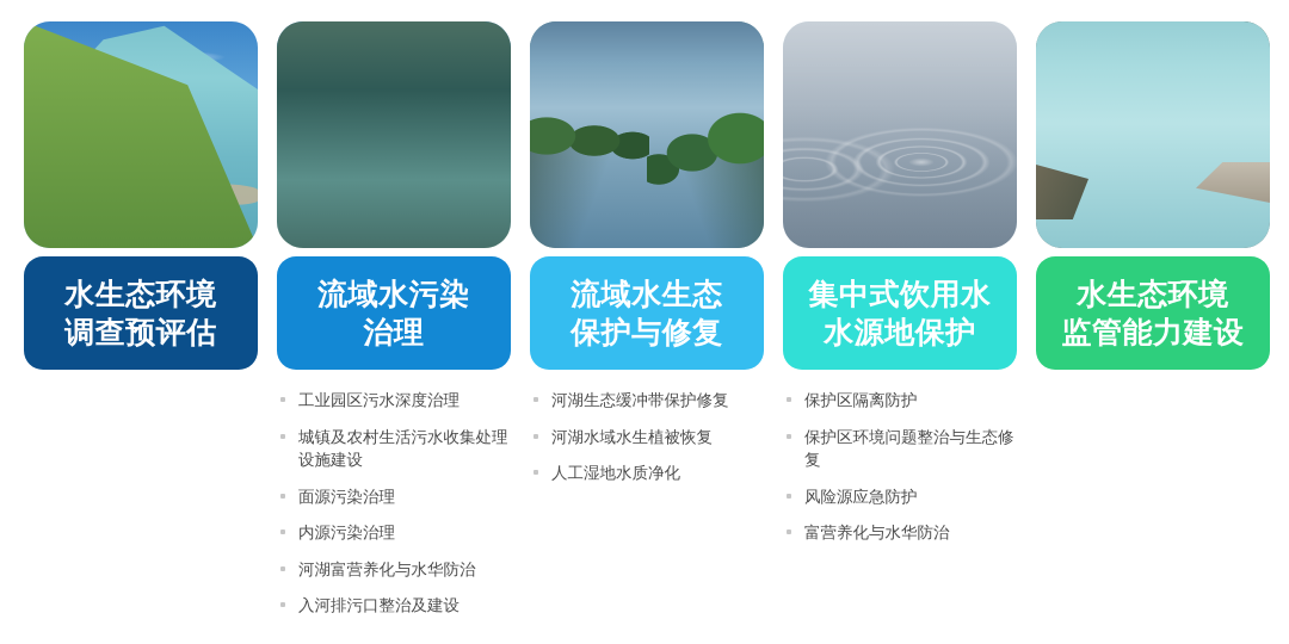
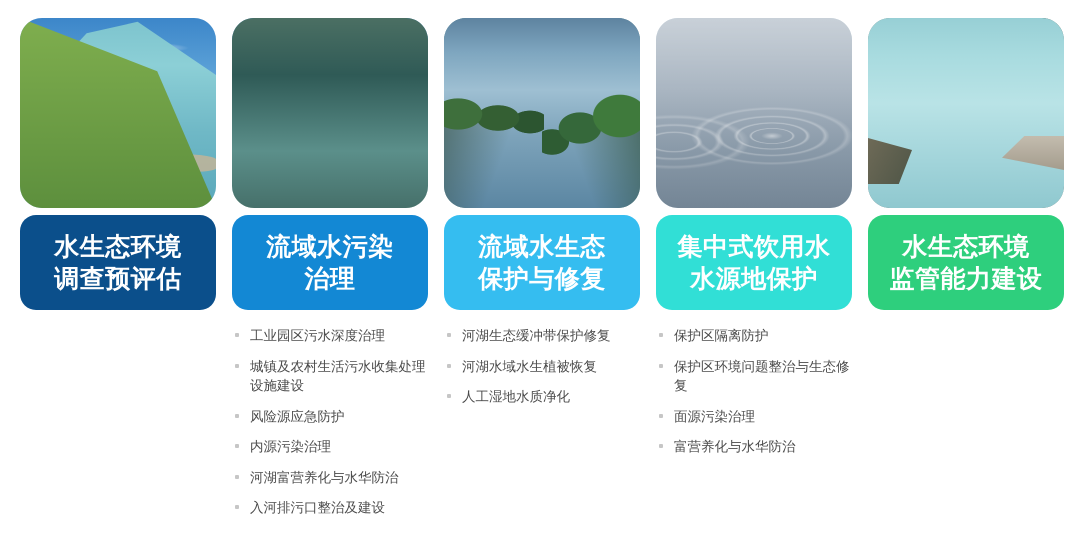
  水生态环境
  调查预评估
  流域水污染
  治理
  工业园区污水深度治理
  城镇及农村生活污水收集处理设施建设
- 面源污染治理
+ 风险源应急防护
  内源污染治理
  河湖富营养化与水华防治
  入河排污口整治及建设
  流域水生态
  保护与修复
  河湖生态缓冲带保护修复
  河湖水域水生植被恢复
  人工湿地水质净化
  集中式饮用水
  水源地保护
  保护区隔离防护
  保护区环境问题整治与生态修复
- 风险源应急防护
+ 面源污染治理
  富营养化与水华防治
  水生态环境
  监管能力建设
